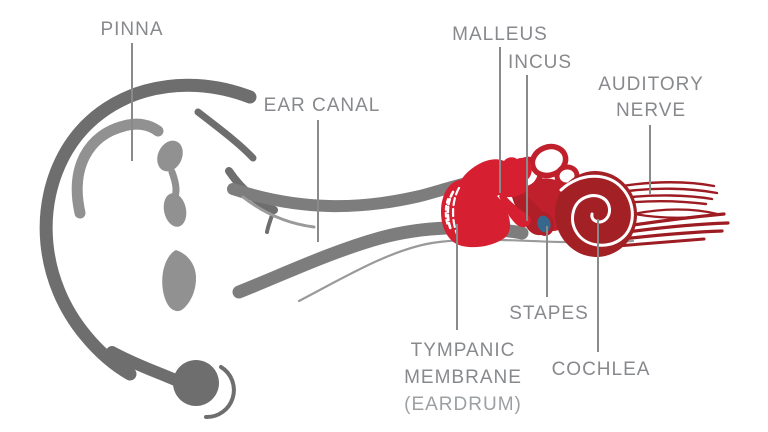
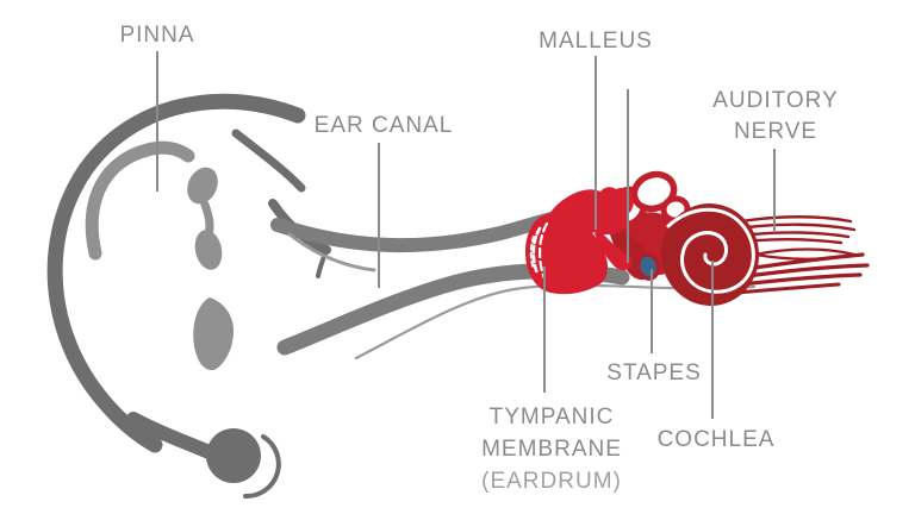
  PINNA
  EAR CANAL
  MALLEUS
- INCUS
  AUDITORY
  NERVE
  STAPES
  TYMPANIC
  MEMBRANE
  (EARDRUM)
  COCHLEA
